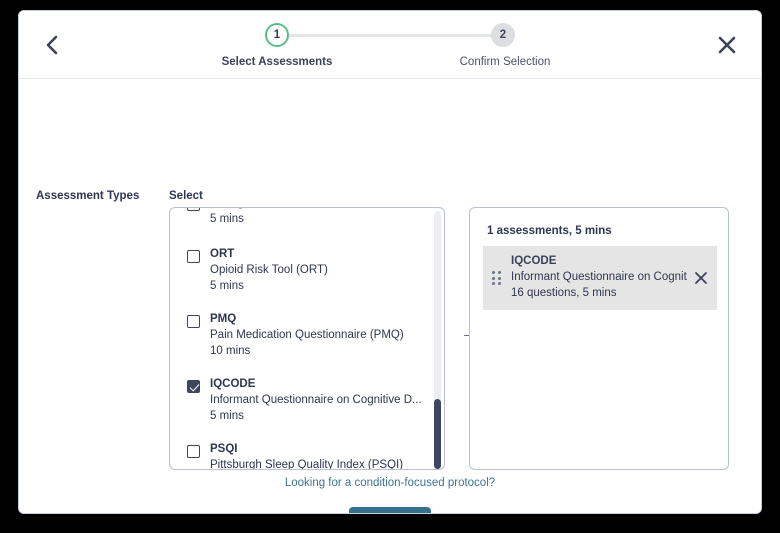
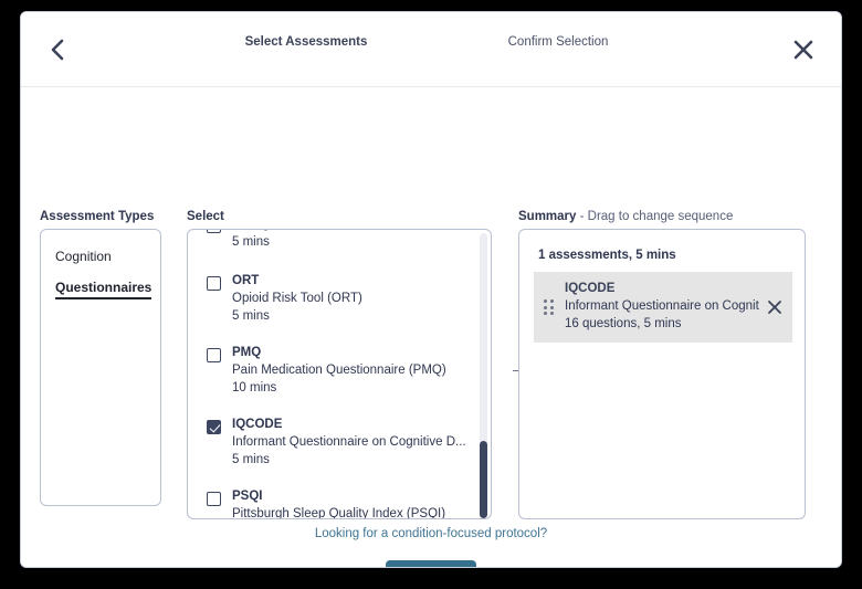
- 1
- 2
  Select Assessments
  Confirm Selection
  Assessment Types
+ Cognition
+ Questionnaires
  Select
  5 mins
  ORT
  Opioid Risk Tool (ORT)
  5 mins
  PMQ
  Pain Medication Questionnaire (PMQ)
  10 mins
  IQCODE
  Informant Questionnaire on Cognitive D...
  5 mins
  PSQI
  Pittsburgh Sleep Quality Index (PSQI)
+ Summary - Drag to change sequence
  1 assessments, 5 mins
  IQCODE
  Informant Questionnaire on Cognit
  16 questions, 5 mins
  Looking for a condition-focused protocol?
